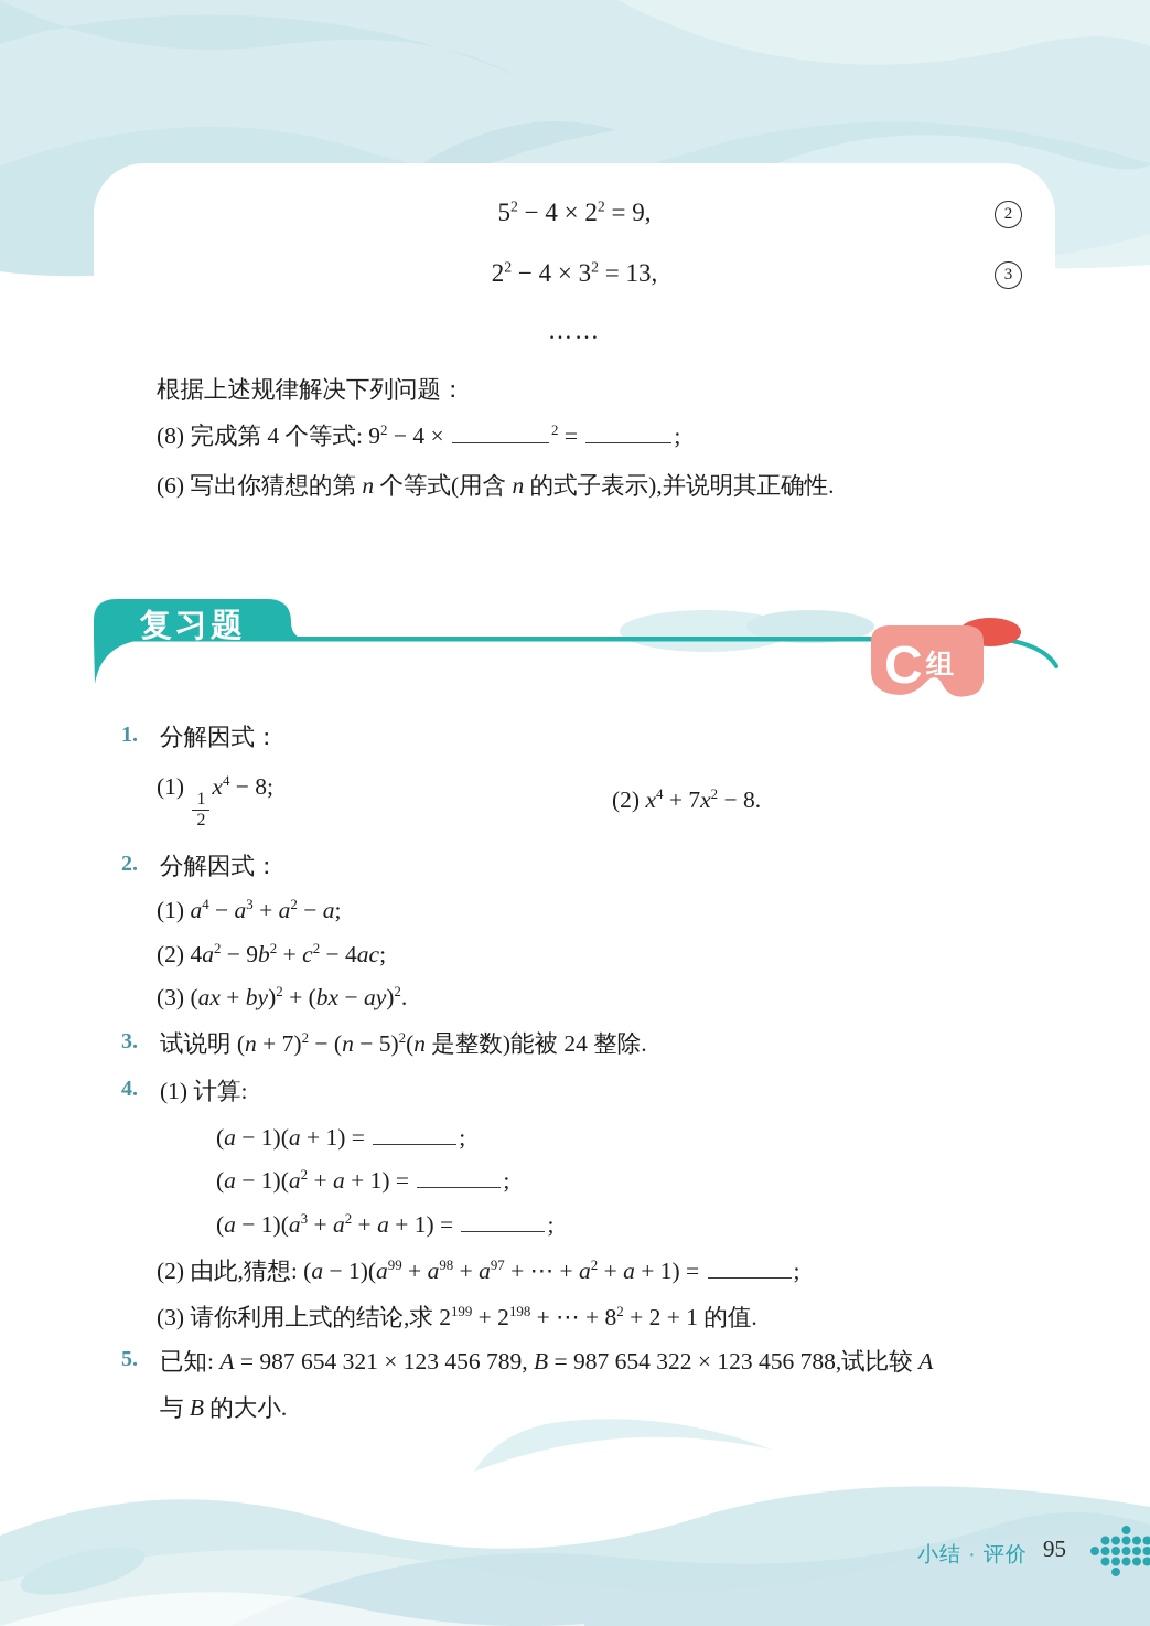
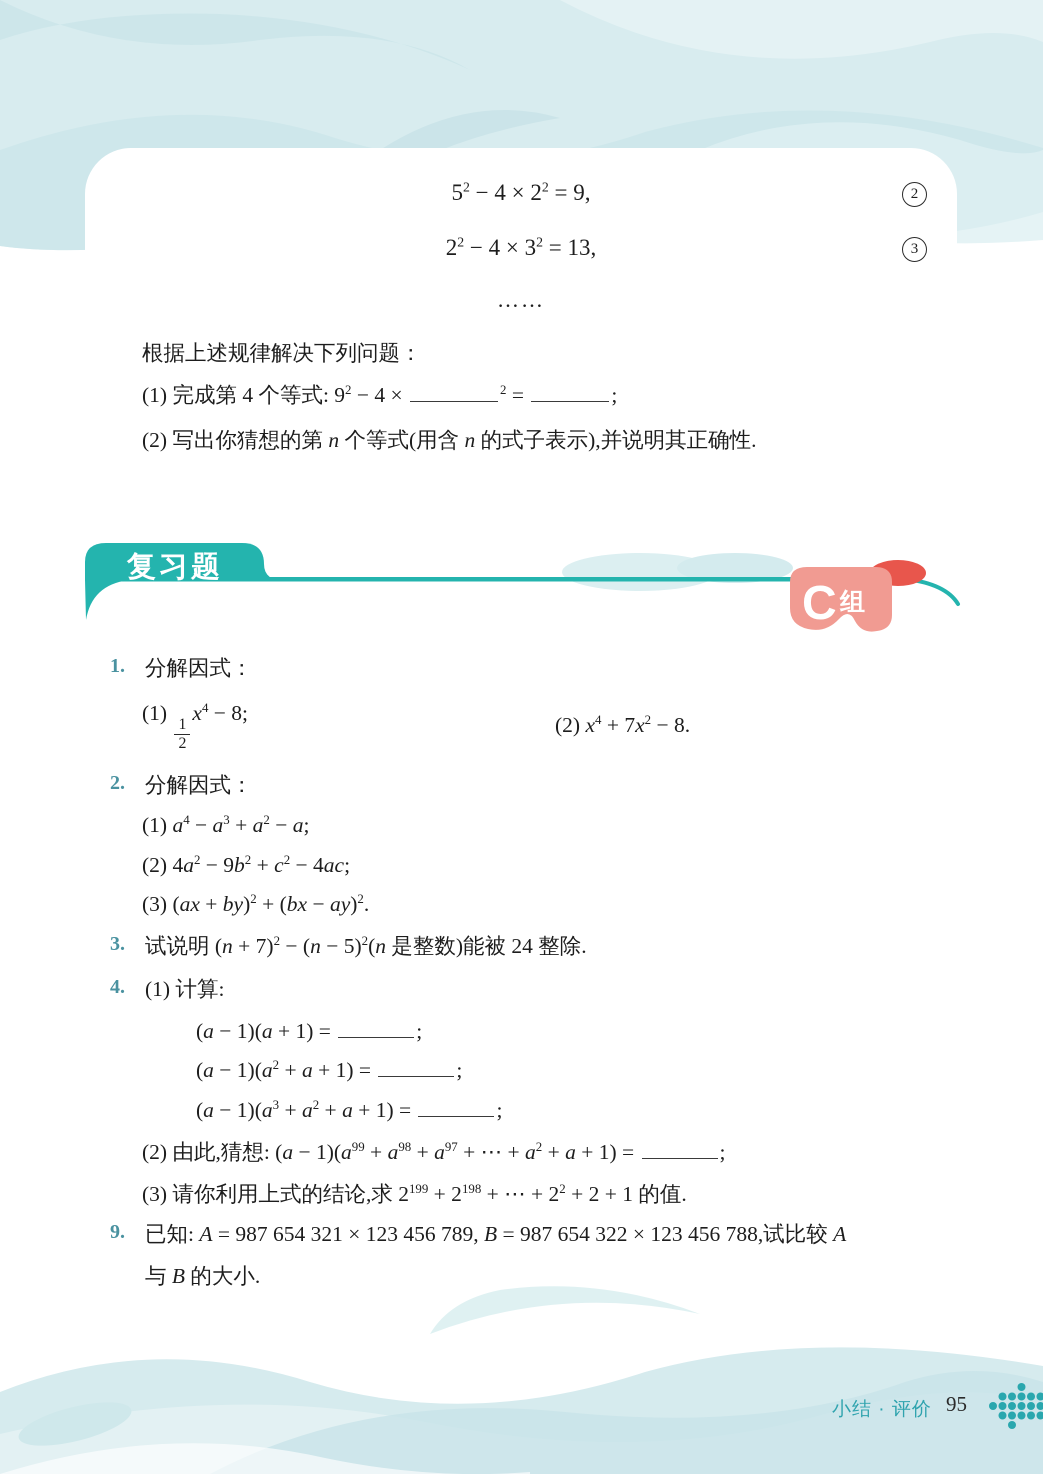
  52 − 4 × 22 = 9,
  2
  22 − 4 × 32 = 13,
  3
  ……
  根据上述规律解决下列问题：
- (8) 完成第 4 个等式: 92 − 4 × 2 = ;
+ (1) 完成第 4 个等式: 92 − 4 × 2 = ;
- (6) 写出你猜想的第 n 个等式(用含 n 的式子表示),并说明其正确性.
+ (2) 写出你猜想的第 n 个等式(用含 n 的式子表示),并说明其正确性.
  C
  组
  复习题
  1.
  分解因式：
  (1)
  1
  2
  x4 − 8;
  (2) x4 + 7x2 − 8.
  2.
  分解因式：
  (1) a4 − a3 + a2 − a;
  (2) 4a2 − 9b2 + c2 − 4ac;
  (3) (ax + by)2 + (bx − ay)2.
  3.
  试说明 (n + 7)2 − (n − 5)2(n 是整数)能被 24 整除.
  4.
  (1) 计算:
  (a − 1)(a + 1) = ;
  (a − 1)(a2 + a + 1) = ;
  (a − 1)(a3 + a2 + a + 1) = ;
  (2) 由此,猜想: (a − 1)(a99 + a98 + a97 + ⋯ + a2 + a + 1) = ;
- (3) 请你利用上式的结论,求 2199 + 2198 + ⋯ + 82 + 2 + 1 的值.
+ (3) 请你利用上式的结论,求 2199 + 2198 + ⋯ + 22 + 2 + 1 的值.
- 5.
+ 9.
  已知: A = 987 654 321 × 123 456 789, B = 987 654 322 × 123 456 788,试比较 A
  与 B 的大小.
  小结 · 评价
  95
